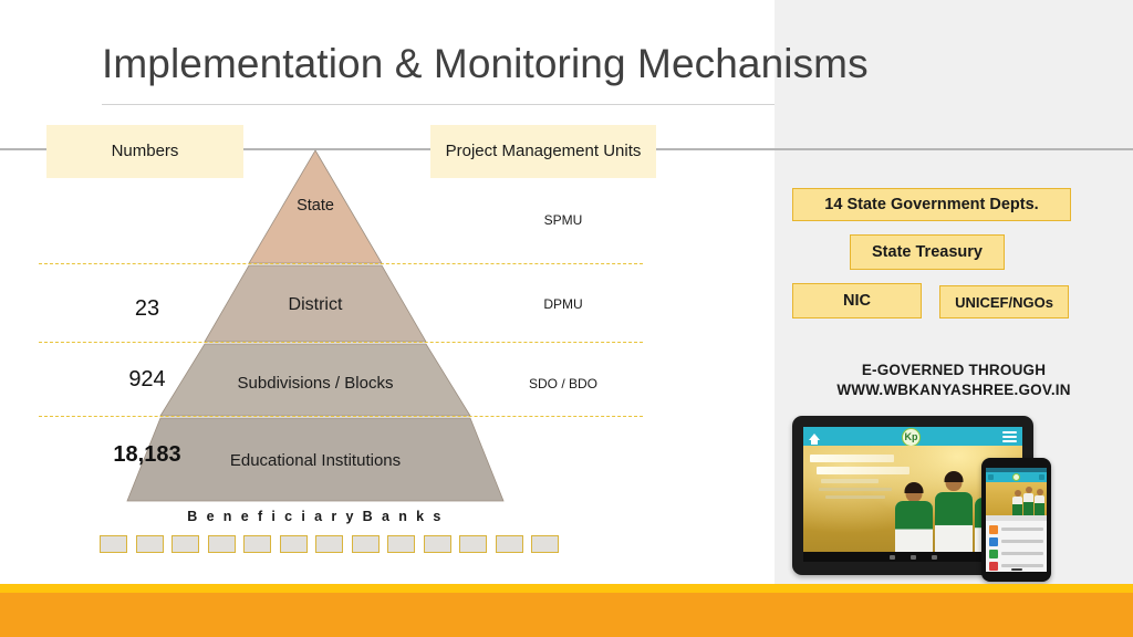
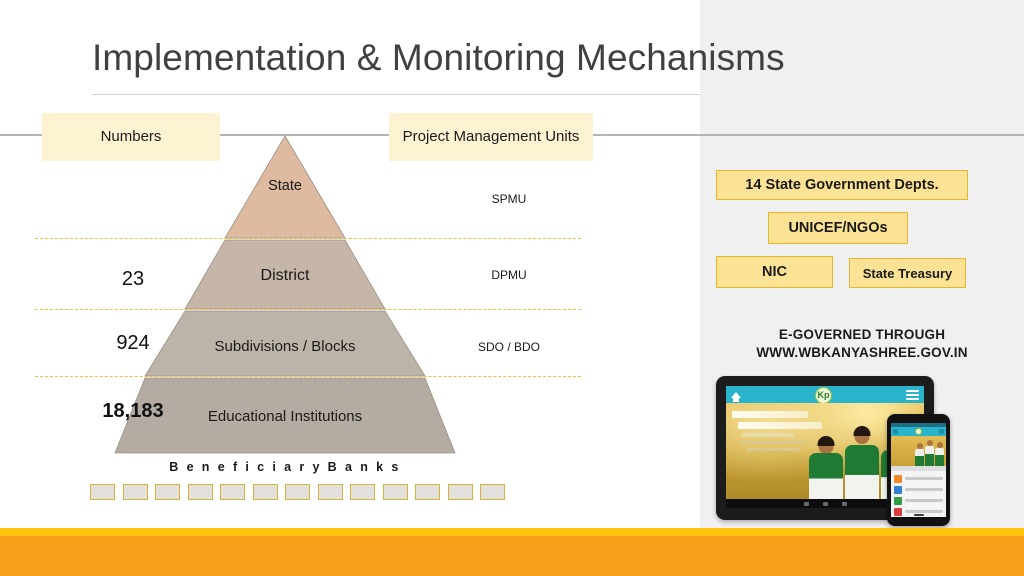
  Implementation & Monitoring Mechanisms
  Numbers
  Project Management Units
  State
  District
  Subdivisions / Blocks
  Educational Institutions
  23
  924
  18,183
  SPMU
  DPMU
  SDO / BDO
  B e n e f i c i a r y B a n k s
  14 State Government Depts.
- State Treasury
+ UNICEF/NGOs
  NIC
- UNICEF/NGOs
+ State Treasury
  E-GOVERNED THROUGH
  WWW.WBKANYASHREE.GOV.IN
  Kp
